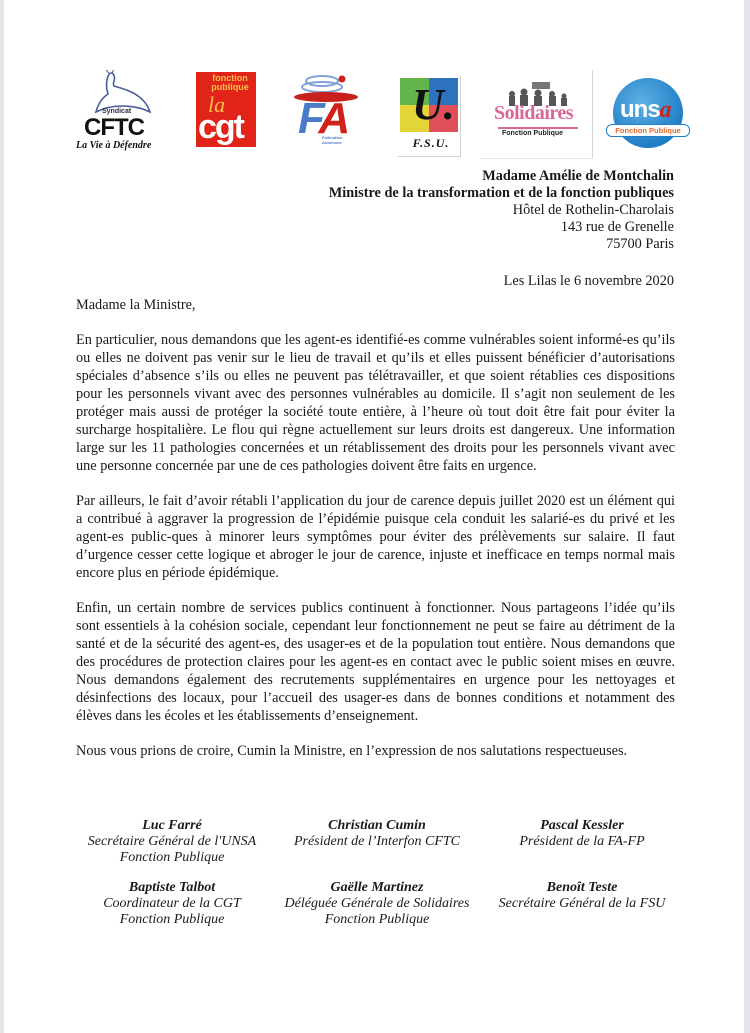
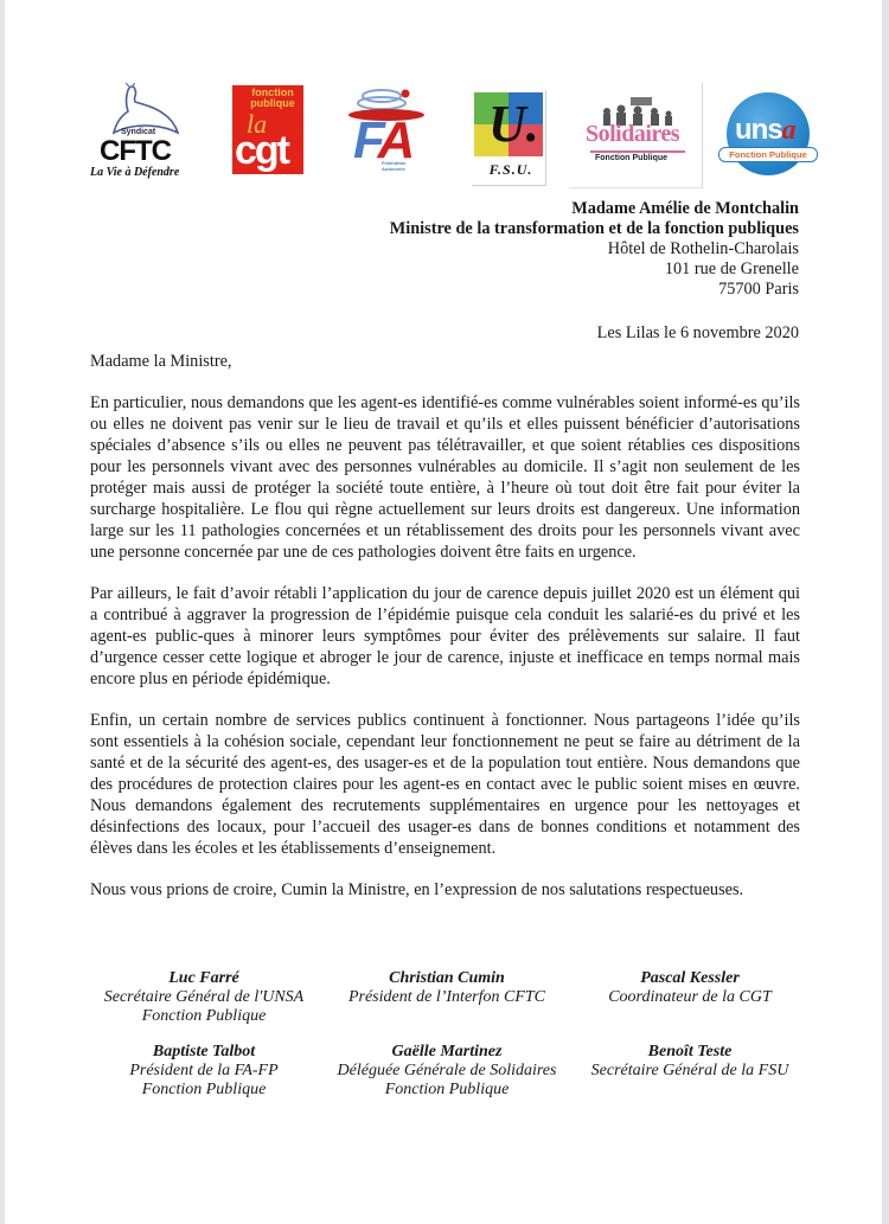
  CFTC
  La Vie à Défendre
  fonction publique
  la
  cgt
  FA
  U.
  F.S.U.
  Solidaires
  unsa
  Fonction Publique
  Madame Amélie de Montchalin
  Ministre de la transformation et de la fonction publiques
  Hôtel de Rothelin-Charolais
- 143 rue de Grenelle
+ 101 rue de Grenelle
  75700 Paris
  Les Lilas le 6 novembre 2020
  Madame la Ministre,
  En particulier, nous demandons que les agent-es identifié-es comme vulnérables soient informé-es qu’ils ou elles ne doivent pas venir sur le lieu de travail et qu’ils et elles puissent bénéficier d’autorisations spéciales d’absence s’ils ou elles ne peuvent pas télétravailler, et que soient rétablies ces dispositions pour les personnels vivant avec des personnes vulnérables au domicile. Il s’agit non seulement de les protéger mais aussi de protéger la société toute entière, à l’heure où tout doit être fait pour éviter la surcharge hospitalière. Le flou qui règne actuellement sur leurs droits est dangereux. Une information large sur les 11 pathologies concernées et un rétablissement des droits pour les personnels vivant avec une personne concernée par une de ces pathologies doivent être faits en urgence.
  Par ailleurs, le fait d’avoir rétabli l’application du jour de carence depuis juillet 2020 est un élément qui a contribué à aggraver la progression de l’épidémie puisque cela conduit les salarié-es du privé et les agent-es public-ques à minorer leurs symptômes pour éviter des prélèvements sur salaire. Il faut d’urgence cesser cette logique et abroger le jour de carence, injuste et inefficace en temps normal mais encore plus en période épidémique.
  Enfin, un certain nombre de services publics continuent à fonctionner. Nous partageons l’idée qu’ils sont essentiels à la cohésion sociale, cependant leur fonctionnement ne peut se faire au détriment de la santé et de la sécurité des agent-es, des usager-es et de la population tout entière. Nous demandons que des procédures de protection claires pour les agent-es en contact avec le public soient mises en œuvre. Nous demandons également des recrutements supplémentaires en urgence pour les nettoyages et désinfections des locaux, pour l’accueil des usager-es dans de bonnes conditions et notamment des élèves dans les écoles et les établissements d’enseignement.
  Nous vous prions de croire, Cumin la Ministre, en l’expression de nos salutations respectueuses.
  Luc Farré
  Secrétaire Général de l'UNSA
  Fonction Publique
  Christian Cumin
  Président de l’Interfon CFTC
  Pascal Kessler
- Président de la FA-FP
+ Coordinateur de la CGT
  Baptiste Talbot
- Coordinateur de la CGT
+ Président de la FA-FP
  Fonction Publique
  Gaëlle Martinez
  Déléguée Générale de Solidaires
  Fonction Publique
  Benoît Teste
  Secrétaire Général de la FSU
